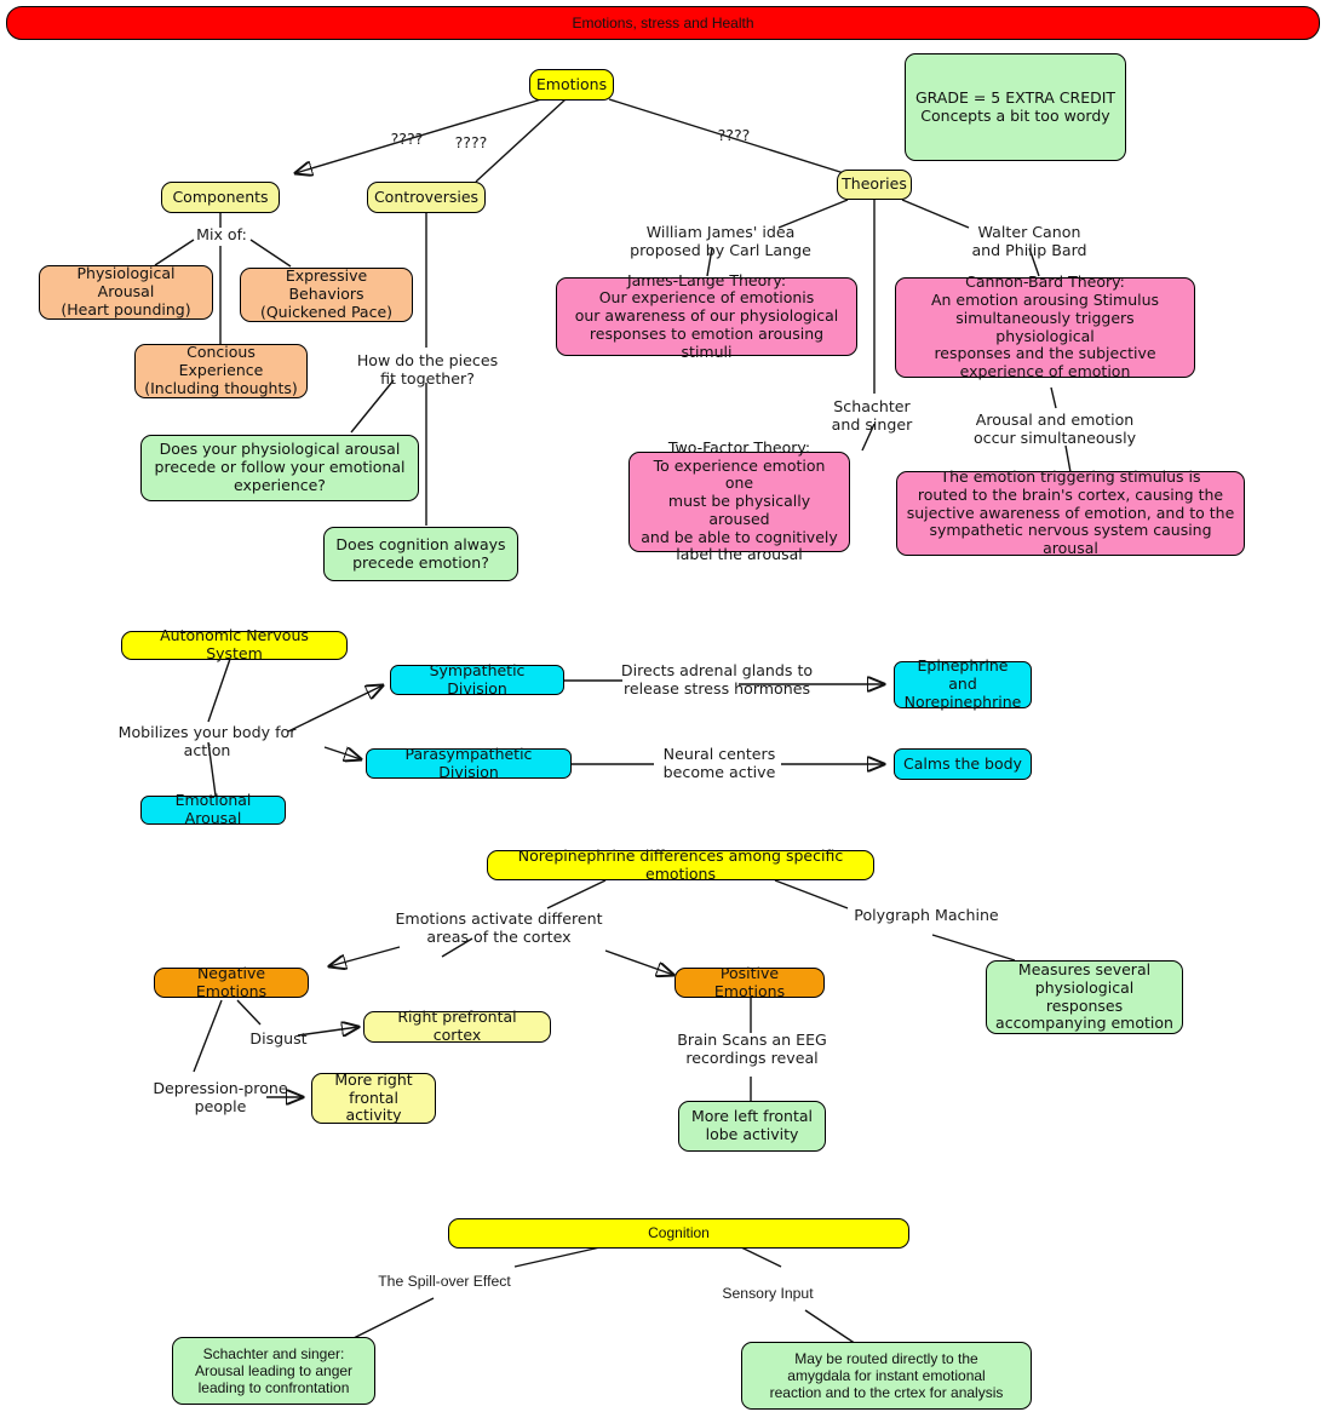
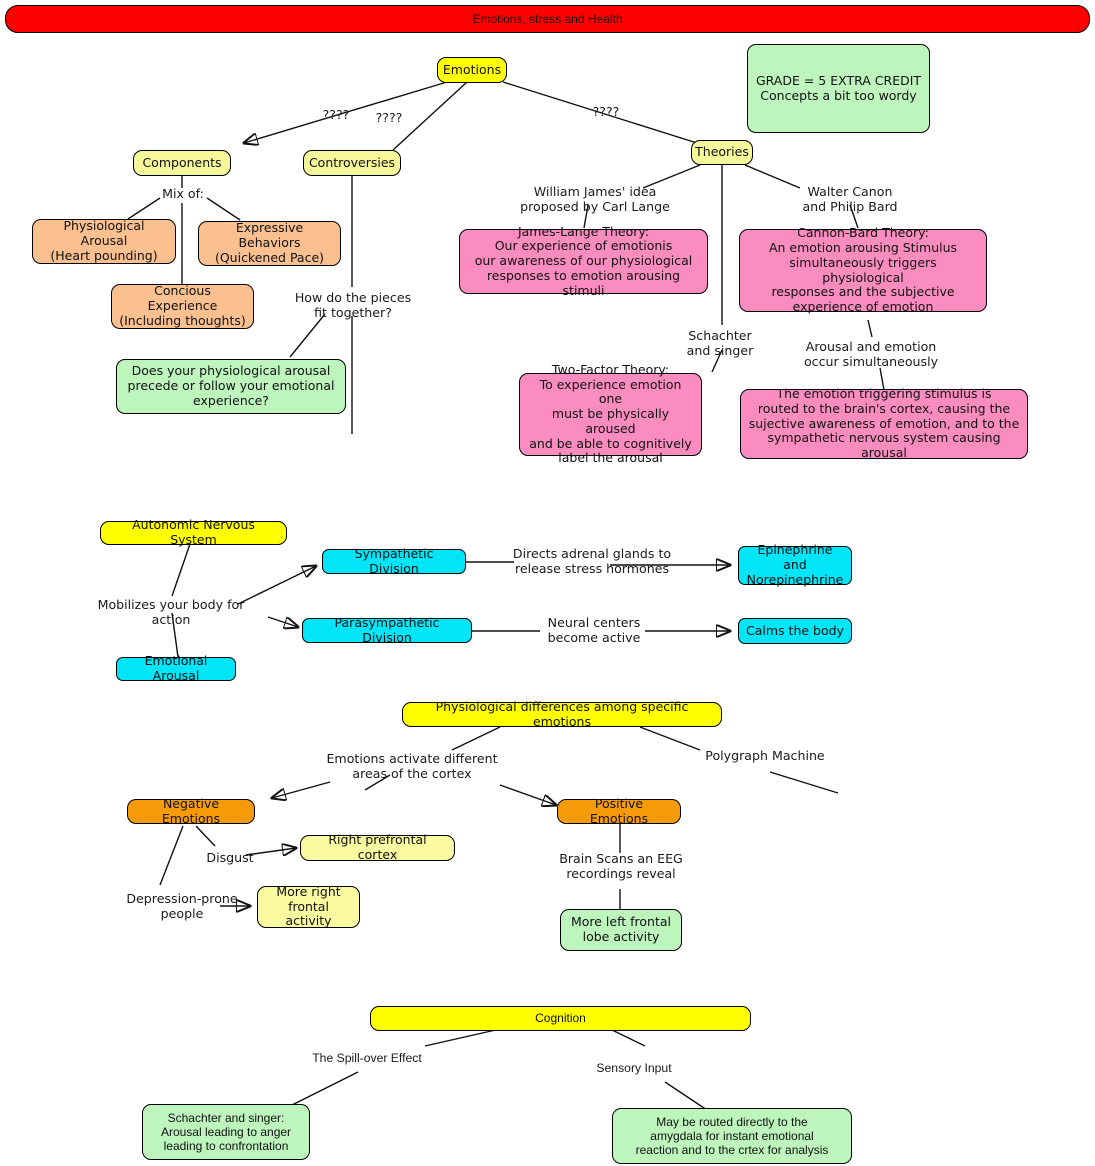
  Emotions, stress and Health
  Emotions
  GRADE = 5 EXTRA CREDIT
  Concepts a bit too wordy
  ????
  ????
  ????
  Components
  Controversies
  Theories
  Mix of:
  Physiological Arousal
  (Heart pounding)
  Expressive Behaviors
  (Quickened Pace)
  Concious Experience
  (Including thoughts)
  How do the pieces
  fit together?
  Does your physiological arousal
  precede or follow your emotional
  experience?
- Does cognition always
- precede emotion?
  William James' idea
  proposed by Carl Lange
  James-Lange Theory:
  Our experience of emotionis
  our awareness of our physiological
  responses to emotion arousing stimuli
  Schachter
  and singer
  Two-Factor Theory:
  To experience emotion one
  must be physically aroused
  and be able to cognitively
  label the arousal
  Walter Canon
  and Philip Bard
  Cannon-Bard Theory:
  An emotion arousing Stimulus
  simultaneously triggers physiological
  responses and the subjective
  experience of emotion
  Arousal and emotion
  occur simultaneously
  The emotion triggering stimulus is
  routed to the brain's cortex, causing the
  sujective awareness of emotion, and to the
  sympathetic nervous system causing arousal
  Autonomic Nervous System
  Mobilizes your body for action
  Emotional Arousal
  Sympathetic Division
  Directs adrenal glands to
  release stress hormones
  Epinephrine and
  Norepinephrine
  Parasympathetic Division
  Neural centers
  become active
  Calms the body
- Norepinephrine differences among specific emotions
+ Physiological differences among specific emotions
  Emotions activate different
  areas of the cortex
  Polygraph Machine
  Negative Emotions
  Disgust
  Right prefrontal cortex
  Depression-prone
  people
  More right
  frontal activity
  Positive Emotions
  Brain Scans an EEG
  recordings reveal
  More left frontal
  lobe activity
- Measures several
- physiological responses
- accompanying emotion
  Cognition
  The Spill-over Effect
  Schachter and singer:
  Arousal leading to anger
  leading to confrontation
  Sensory Input
  May be routed directly to the
  amygdala for instant emotional
  reaction and to the crtex for analysis
